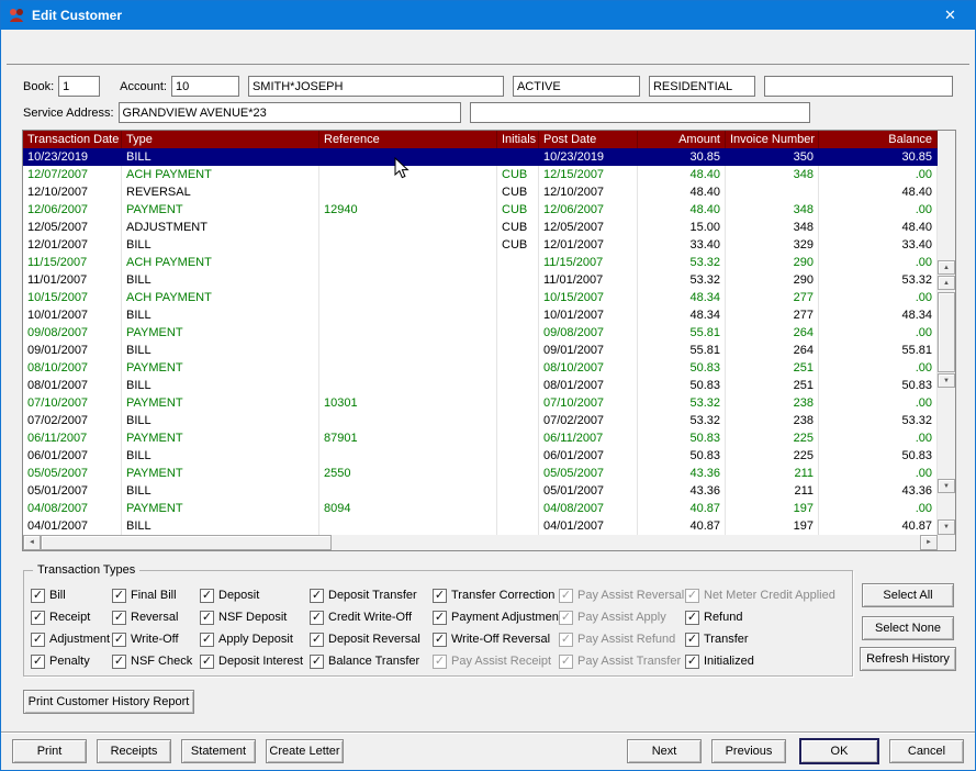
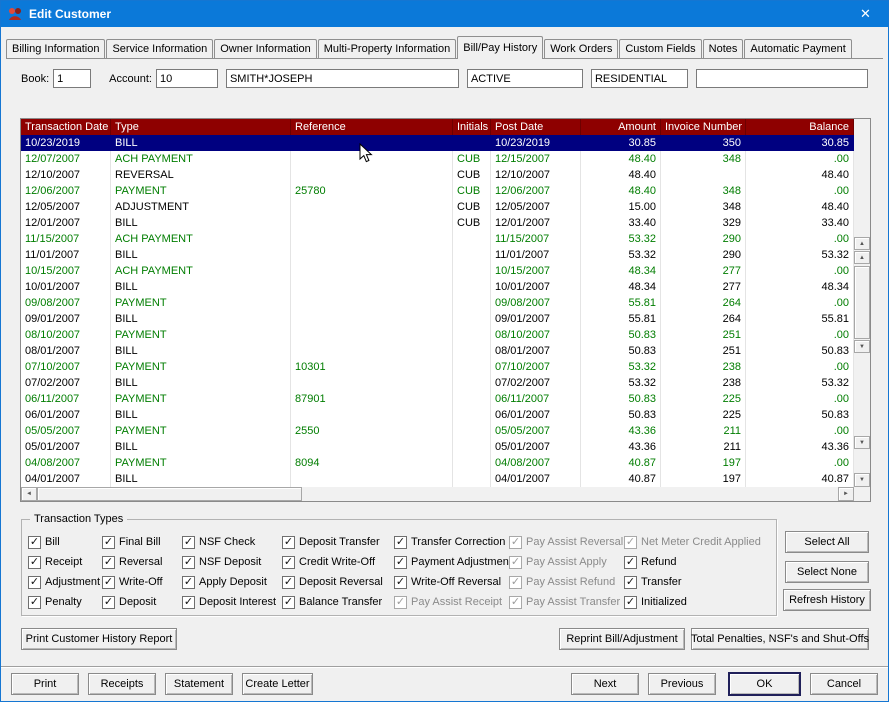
  Edit Customer
  ✕
+ Billing Information
+ Service Information
+ Owner Information
+ Multi-Property Information
+ Bill/Pay History
+ Work Orders
+ Custom Fields
+ Notes
+ Automatic Payment
  Book:
  1
  Account:
  10
  SMITH*JOSEPH
  ACTIVE
  RESIDENTIAL
- Service Address:
- GRANDVIEW AVENUE*23
  Transaction Date
  Type
  Reference
  Initials
  Post Date
  Amount
  Invoice Number
  Balance
  10/23/2019
  BILL
  10/23/2019
  30.85
  350
  30.85
  12/07/2007
  ACH PAYMENT
  CUB
  12/15/2007
  48.40
  348
  .00
  12/10/2007
  REVERSAL
  CUB
  12/10/2007
  48.40
  48.40
  12/06/2007
  PAYMENT
- 12940
+ 25780
  CUB
  12/06/2007
  48.40
  348
  .00
  12/05/2007
  ADJUSTMENT
  CUB
  12/05/2007
  15.00
  348
  48.40
  12/01/2007
  BILL
  CUB
  12/01/2007
  33.40
  329
  33.40
  11/15/2007
  ACH PAYMENT
  11/15/2007
  53.32
  290
  .00
  11/01/2007
  BILL
  11/01/2007
  53.32
  290
  53.32
  10/15/2007
  ACH PAYMENT
  10/15/2007
  48.34
  277
  .00
  10/01/2007
  BILL
  10/01/2007
  48.34
  277
  48.34
  09/08/2007
  PAYMENT
  09/08/2007
  55.81
  264
  .00
  09/01/2007
  BILL
  09/01/2007
  55.81
  264
  55.81
  08/10/2007
  PAYMENT
  08/10/2007
  50.83
  251
  .00
  08/01/2007
  BILL
  08/01/2007
  50.83
  251
  50.83
  07/10/2007
  PAYMENT
  10301
  07/10/2007
  53.32
  238
  .00
  07/02/2007
  BILL
  07/02/2007
  53.32
  238
  53.32
  06/11/2007
  PAYMENT
  87901
  06/11/2007
  50.83
  225
  .00
  06/01/2007
  BILL
  06/01/2007
  50.83
  225
  50.83
  05/05/2007
  PAYMENT
  2550
  05/05/2007
  43.36
  211
  .00
  05/01/2007
  BILL
  05/01/2007
  43.36
  211
  43.36
  04/08/2007
  PAYMENT
  8094
  04/08/2007
  40.87
  197
  .00
  04/01/2007
  BILL
  04/01/2007
  40.87
  197
  40.87
  Transaction Types
  ✓
  Bill
  ✓
  Receipt
  ✓
  Adjustment
  ✓
  Penalty
  ✓
  Final Bill
  ✓
  Reversal
  ✓
  Write-Off
  ✓
- NSF Check
+ Deposit
  ✓
- Deposit
+ NSF Check
  ✓
  NSF Deposit
  ✓
  Apply Deposit
  ✓
  Deposit Interest
  ✓
  Deposit Transfer
  ✓
  Credit Write-Off
  ✓
  Deposit Reversal
  ✓
  Balance Transfer
  ✓
  Transfer Correction
  ✓
  Payment Adjustmen
  ✓
  Write-Off Reversal
  ✓
  Pay Assist Receipt
  ✓
  Pay Assist Reversal
  ✓
  Pay Assist Apply
  ✓
  Pay Assist Refund
  ✓
  Pay Assist Transfer
  ✓
  Net Meter Credit Applied
  ✓
  Refund
  ✓
  Transfer
  ✓
  Initialized
  Select All
  Select None
  Refresh History
  Print Customer History Report
+ Reprint Bill/Adjustment
+ Total Penalties, NSF's and Shut-Offs
  Print
  Receipts
  Statement
  Create Letter
  Next
  Previous
  OK
  Cancel
